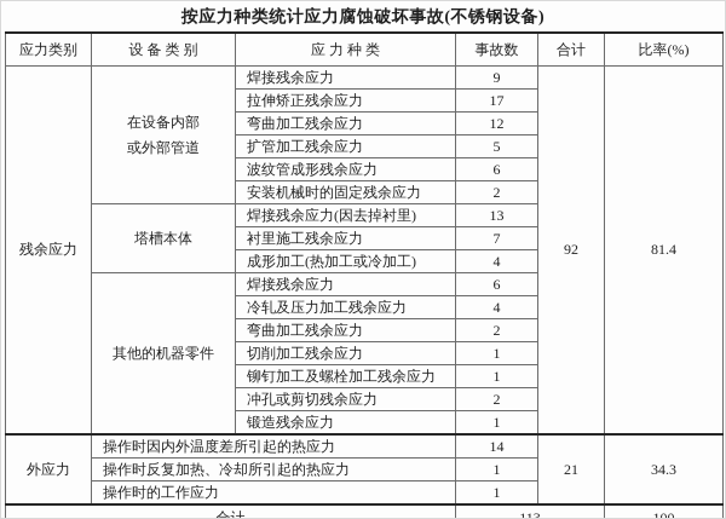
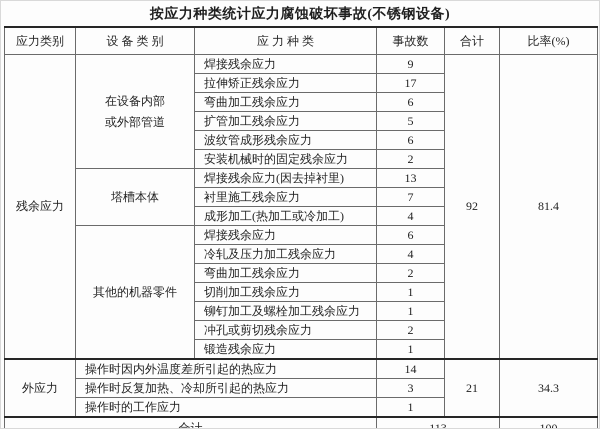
  按应力种类统计应力腐蚀破坏事故(不锈钢设备)
  应力类别	设 备 类 别	应 力 种 类	事故数	合计	比率(%)
  残余应力	在设备内部 或外部管道	焊接残余应力	9	92	81.4
  拉伸矫正残余应力	17
- 弯曲加工残余应力	12
+ 弯曲加工残余应力	6
  扩管加工残余应力	5
  波纹管成形残余应力	6
  安装机械时的固定残余应力	2
  塔槽本体	焊接残余应力(因去掉衬里)	13
  衬里施工残余应力	7
  成形加工(热加工或冷加工)	4
  其他的机器零件	焊接残余应力	6
  冷轧及压力加工残余应力	4
  弯曲加工残余应力	2
  切削加工残余应力	1
  铆钉加工及螺栓加工残余应力	1
  冲孔或剪切残余应力	2
  锻造残余应力	1
  外应力	操作时因内外温度差所引起的热应力	14	21	34.3
- 操作时反复加热、冷却所引起的热应力	1
+ 操作时反复加热、冷却所引起的热应力	3
  操作时的工作应力	1
